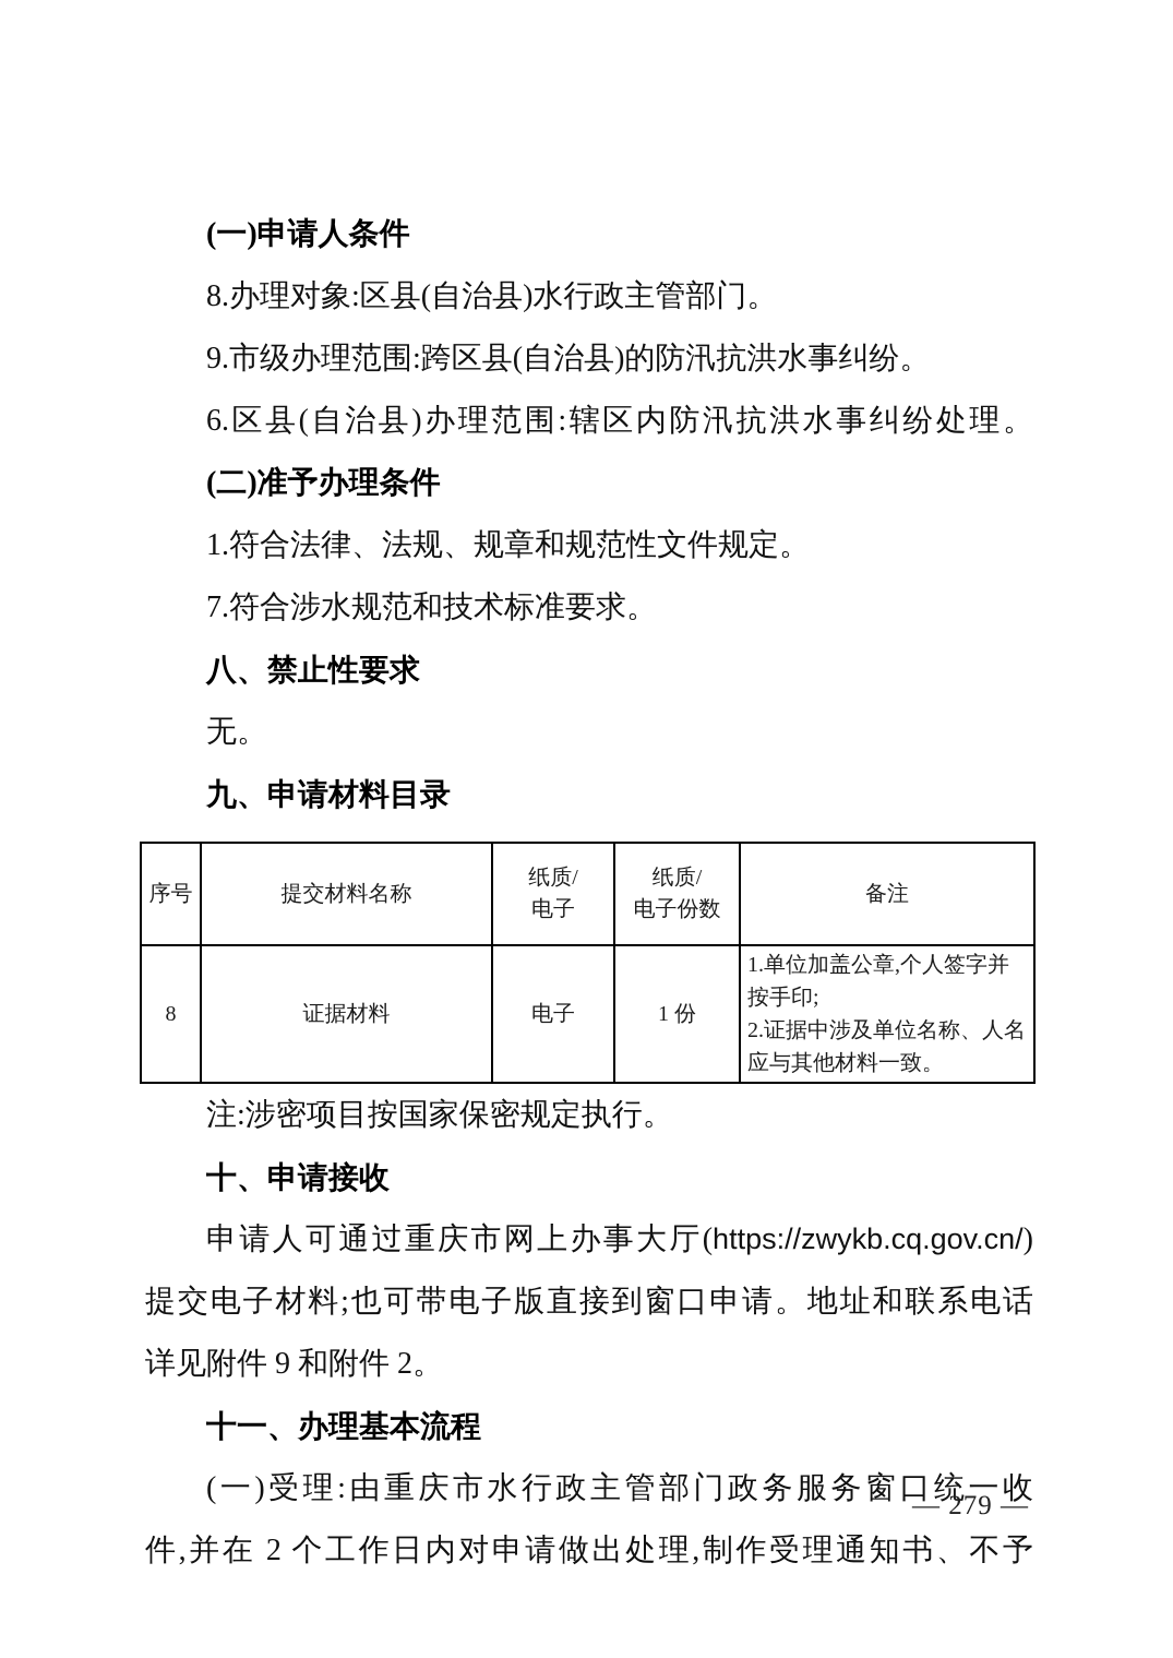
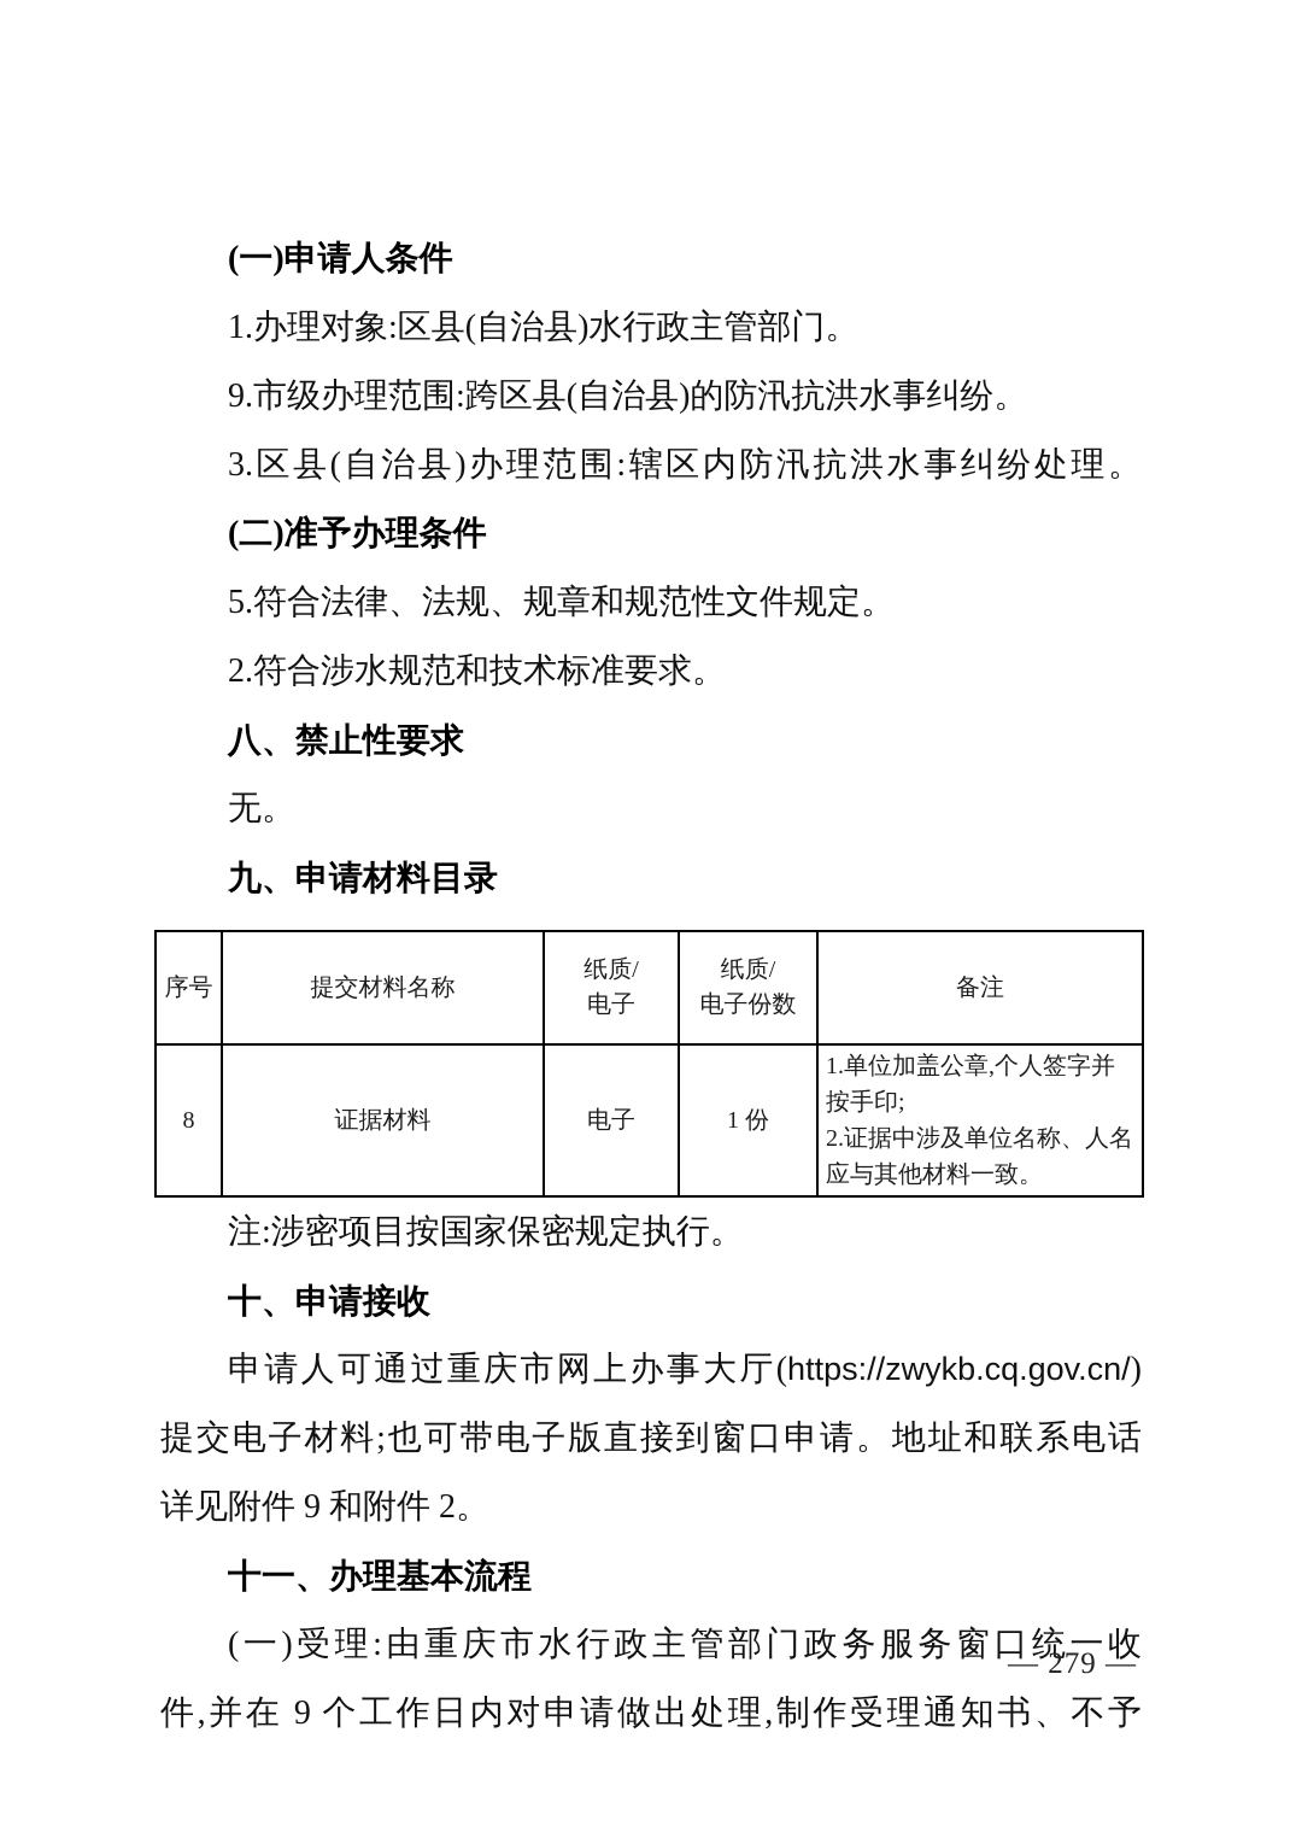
  (一)申请人条件
- 8.办理对象:区县(自治县)水行政主管部门。
+ 1.办理对象:区县(自治县)水行政主管部门。
  9.市级办理范围:跨区县(自治县)的防汛抗洪水事纠纷。
- 6.区县(自治县)办理范围:辖区内防汛抗洪水事纠纷处理。
+ 3.区县(自治县)办理范围:辖区内防汛抗洪水事纠纷处理。
  (二)准予办理条件
- 1.符合法律、法规、规章和规范性文件规定。
+ 5.符合法律、法规、规章和规范性文件规定。
- 7.符合涉水规范和技术标准要求。
+ 2.符合涉水规范和技术标准要求。
  八、禁止性要求
  无。
  九、申请材料目录
  序号	提交材料名称	纸质/ 电子	纸质/ 电子份数	备注
  8	证据材料	电子	1 份	1.单位加盖公章,个人签字并按手印; 2.证据中涉及单位名称、人名应与其他材料一致。
  注:涉密项目按国家保密规定执行。
  十、申请接收
  申请人可通过重庆市网上办事大厅(https://zwykb.cq.gov.cn/)
  提交电子材料;也可带电子版直接到窗口申请。地址和联系电话
  详见附件 9 和附件 2。
  十一、办理基本流程
  (一)受理:由重庆市水行政主管部门政务服务窗口统一收
- 件,并在 2 个工作日内对申请做出处理,制作受理通知书、不予
+ 件,并在 9 个工作日内对申请做出处理,制作受理通知书、不予
  — 279 —
